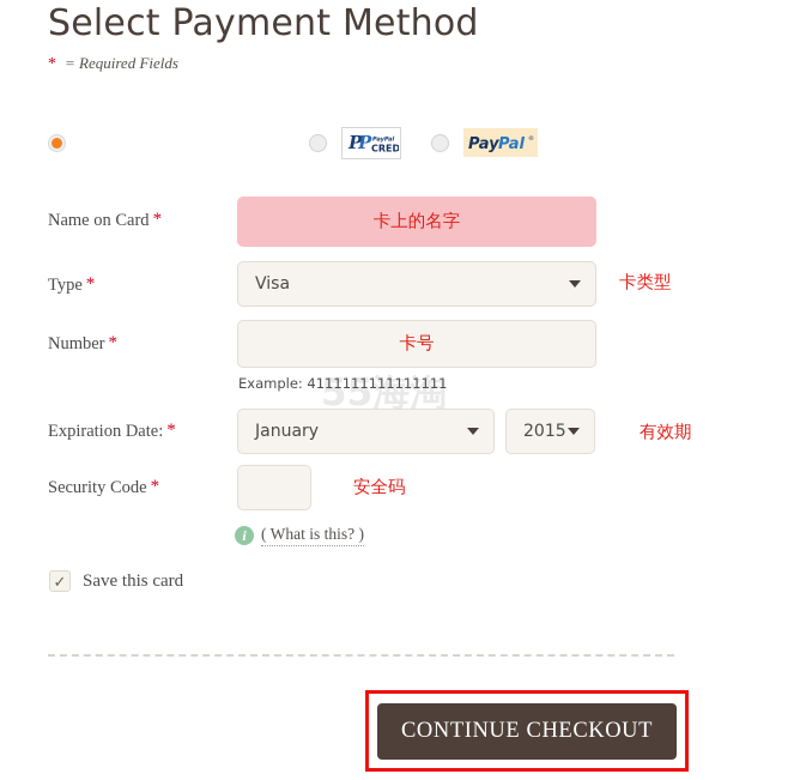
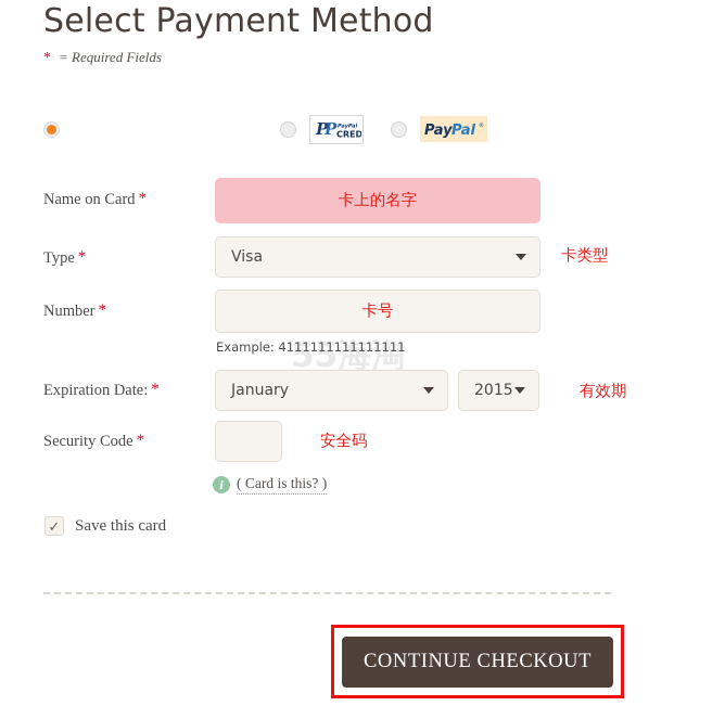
  55海淘
  Select Payment Method
  * = Required Fields
  P
  P
  Pay
  Pal
  Name on Card *
  卡上的名字
  Type *
  Visa
  卡类型
  Number *
  卡号
  Example: 4111111111111111
  Expiration Date: *
  January
  2015
  有效期
  Security Code *
  安全码
  i
- ( What is this? )
+ ( Card is this? )
  ✓
  Save this card
  CONTINUE CHECKOUT
